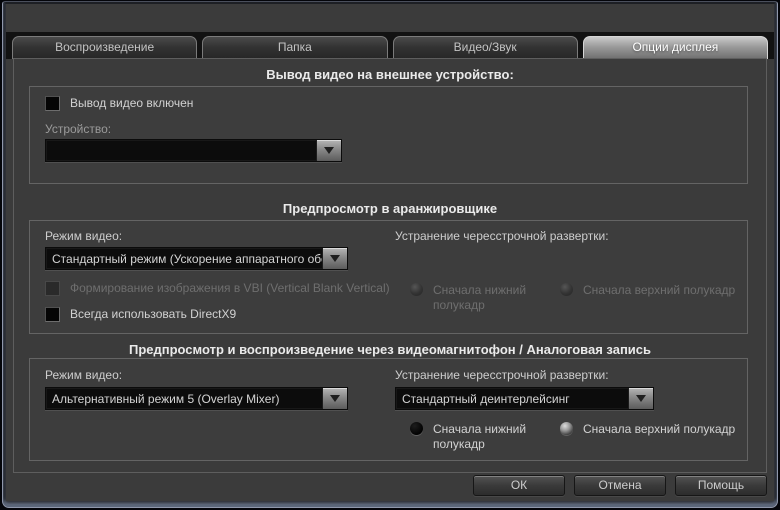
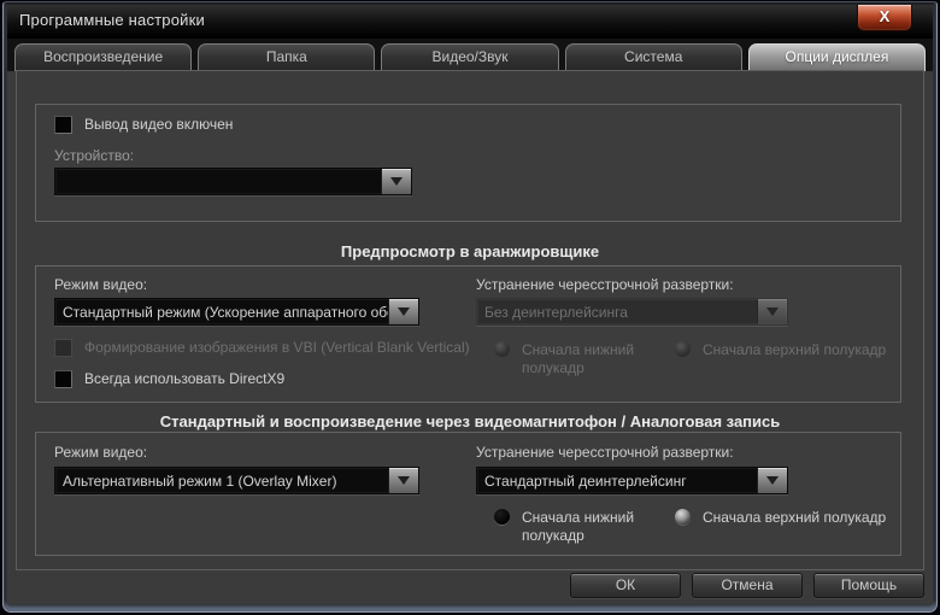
+ Программные настройки
+ X
  Воспроизведение
  Папка
  Видео/Звук
+ Система
  Опции дисплея
- Вывод видео на внешнее устройство:
  Вывод видео включен
  Устройство:
  Предпросмотр в аранжировщике
  Режим видео:
  Стандартный режим (Ускорение аппаратного об
  Формирование изображения в VBI (Vertical Blank Vertical)
  Всегда использовать DirectX9
  Устранение чересстрочной развертки:
+ Без деинтерлейсинга
  Сначала нижний полукадр
  Сначала верхний полукадр
- Предпросмотр и воспроизведение через видеомагнитофон / Аналоговая запись
+ Стандартный и воспроизведение через видеомагнитофон / Аналоговая запись
  Режим видео:
- Альтернативный режим 5 (Overlay Mixer)
+ Альтернативный режим 1 (Overlay Mixer)
  Устранение чересстрочной развертки:
  Стандартный деинтерлейсинг
  Сначала нижний полукадр
  Сначала верхний полукадр
  ОК
  Отмена
  Помощь
